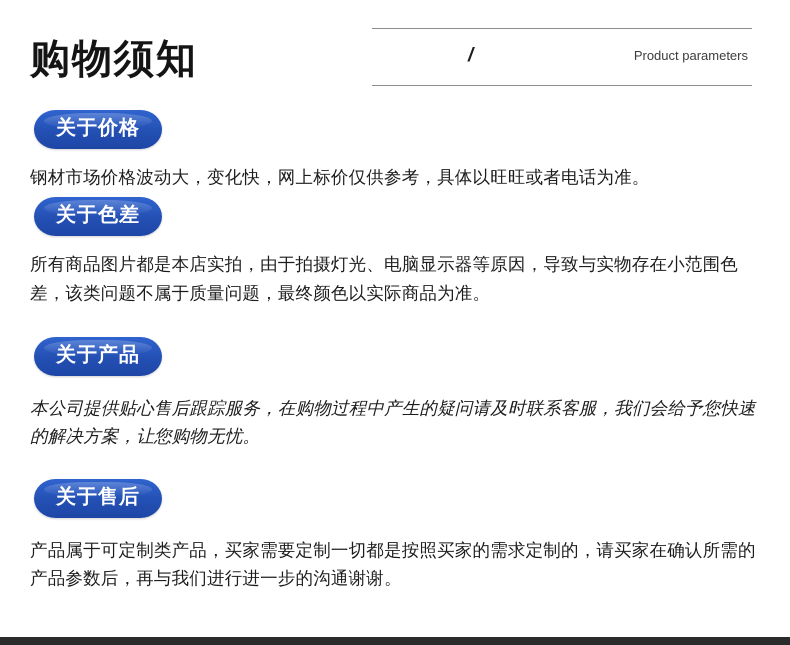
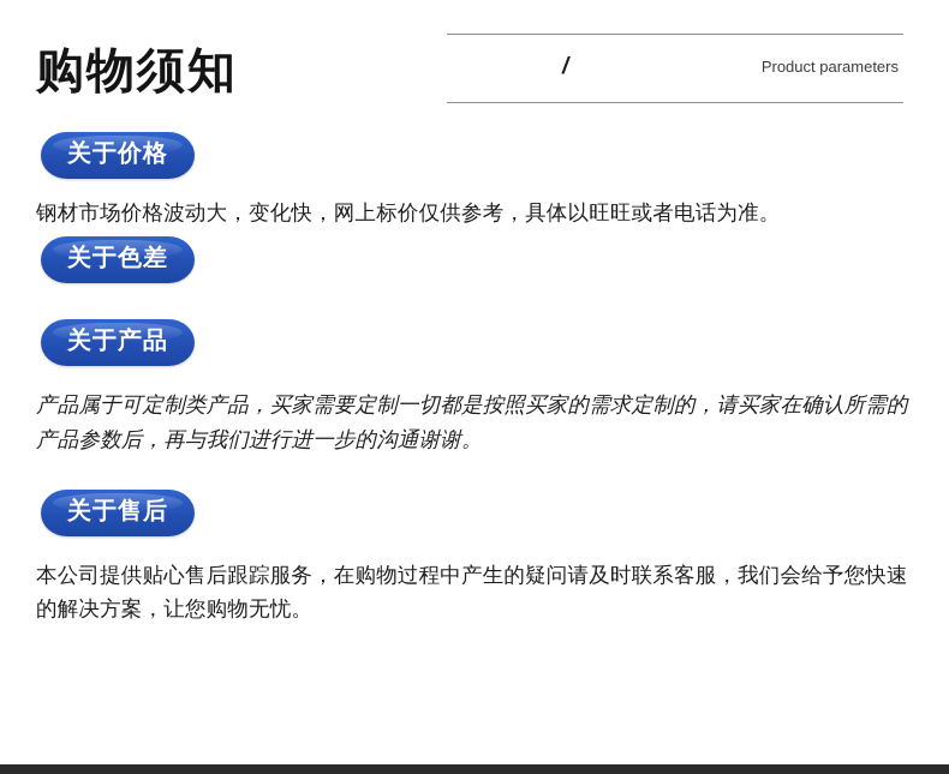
  购物须知
  /
  Product parameters
  关于价格
  钢材市场价格波动大，变化快，网上标价仅供参考，具体以旺旺或者电话为准。
  关于色差
- 所有商品图片都是本店实拍，由于拍摄灯光、电脑显示器等原因，导致与实物存在小范围色差，该类问题不属于质量问题，最终颜色以实际商品为准。
  关于产品
- 本公司提供贴心售后跟踪服务，在购物过程中产生的疑问请及时联系客服，我们会给予您快速的解决方案，让您购物无忧。
+ 产品属于可定制类产品，买家需要定制一切都是按照买家的需求定制的，请买家在确认所需的产品参数后，再与我们进行进一步的沟通谢谢。
  关于售后
- 产品属于可定制类产品，买家需要定制一切都是按照买家的需求定制的，请买家在确认所需的产品参数后，再与我们进行进一步的沟通谢谢。
+ 本公司提供贴心售后跟踪服务，在购物过程中产生的疑问请及时联系客服，我们会给予您快速的解决方案，让您购物无忧。
